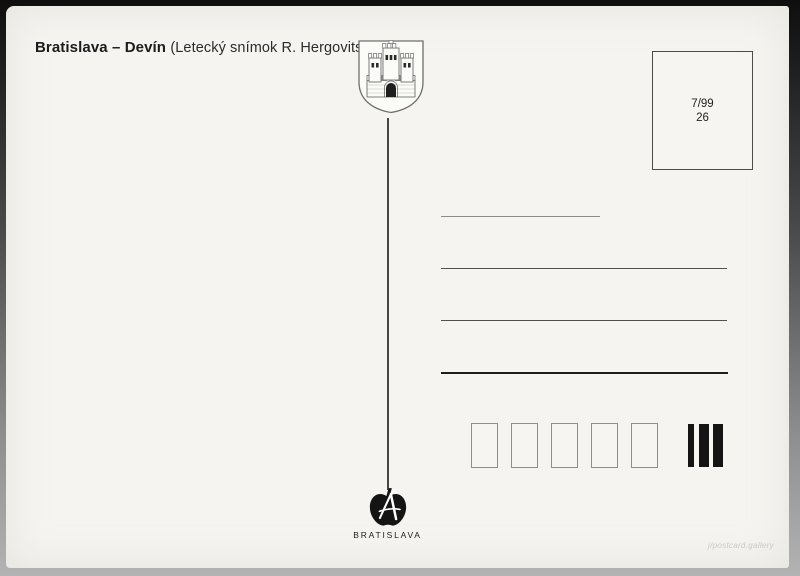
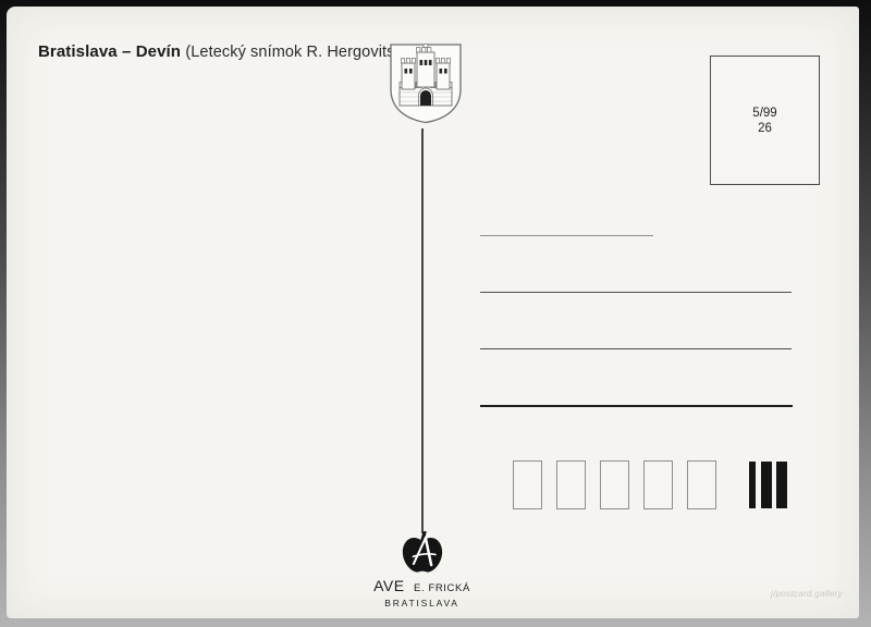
  Bratislava – Devín (Letecký snímok R. Hergovit
- 7/99
+ 5/99
  26
+ AVE E. FRICKÁ
  BRATISLAVA
  j/postcard.gallery
